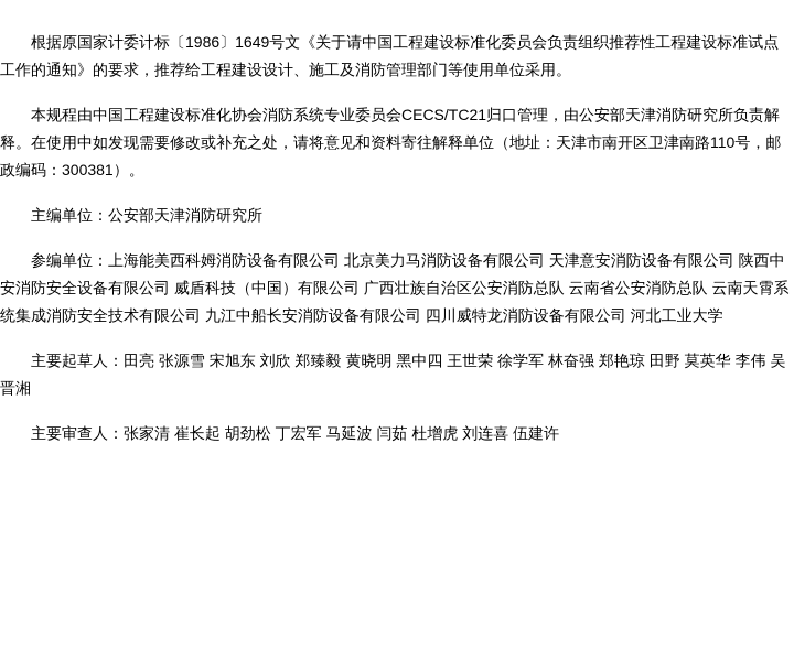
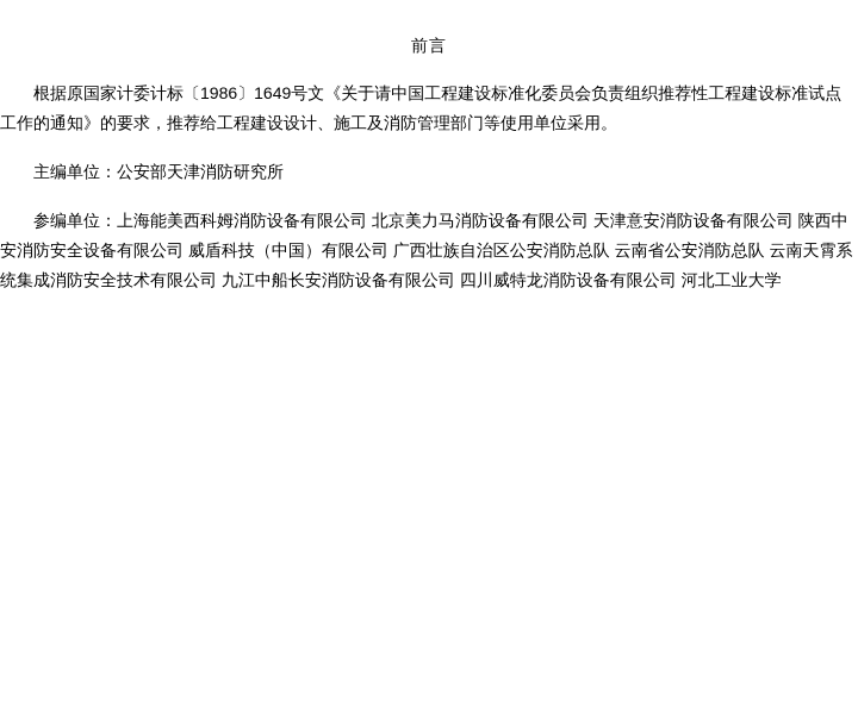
+ 前言
  根据原国家计委计标〔1986〕1649号文《关于请中国工程建设标准化委员会负责组织推荐性工程建设标准试点工作的通知》的要求，推荐给工程建设设计、施工及消防管理部门等使用单位采用。
- 本规程由中国工程建设标准化协会消防系统专业委员会CECS/TC21归口管理，由公安部天津消防研究所负责解释。在使用中如发现需要修改或补充之处，请将意见和资料寄往解释单位（地址：天津市南开区卫津南路110号，邮政编码：300381）。
  主编单位：公安部天津消防研究所
  参编单位：上海能美西科姆消防设备有限公司 北京美力马消防设备有限公司 天津意安消防设备有限公司 陕西中安消防安全设备有限公司 威盾科技（中国）有限公司 广西壮族自治区公安消防总队 云南省公安消防总队 云南天霄系统集成消防安全技术有限公司 九江中船长安消防设备有限公司 四川威特龙消防设备有限公司 河北工业大学
- 主要起草人：田亮 张源雪 宋旭东 刘欣 郑臻毅 黄晓明 黑中四 王世荣 徐学军 林奋强 郑艳琼 田野 莫英华 李伟 吴晋湘
- 主要审查人：张家清 崔长起 胡劲松 丁宏军 马延波 闫茹 杜增虎 刘连喜 伍建许
